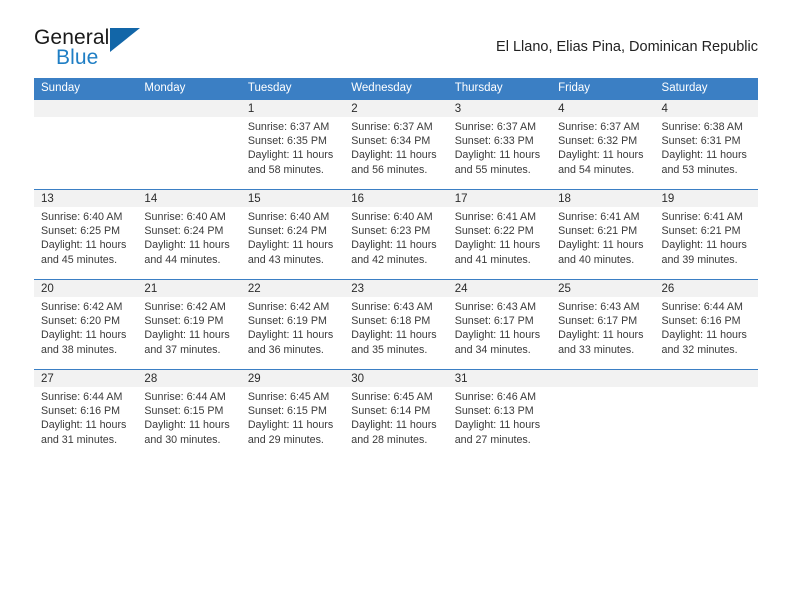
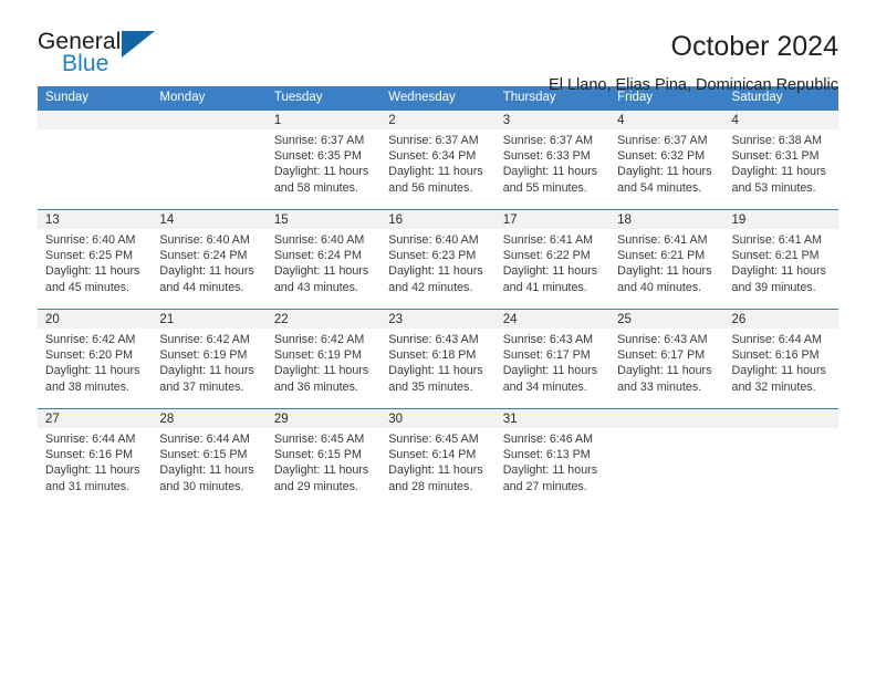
  General
  Blue
+ October 2024
  El Llano, Elias Pina, Dominican Republic
  Sunday	Monday	Tuesday	Wednesday	Thursday	Friday	Saturday
  		1Sunrise: 6:37 AMSunset: 6:35 PMDaylight: 11 hoursand 58 minutes.	2Sunrise: 6:37 AMSunset: 6:34 PMDaylight: 11 hoursand 56 minutes.	3Sunrise: 6:37 AMSunset: 6:33 PMDaylight: 11 hoursand 55 minutes.	4Sunrise: 6:37 AMSunset: 6:32 PMDaylight: 11 hoursand 54 minutes.	4Sunrise: 6:38 AMSunset: 6:31 PMDaylight: 11 hoursand 53 minutes.
  13Sunrise: 6:40 AMSunset: 6:25 PMDaylight: 11 hoursand 45 minutes.	14Sunrise: 6:40 AMSunset: 6:24 PMDaylight: 11 hoursand 44 minutes.	15Sunrise: 6:40 AMSunset: 6:24 PMDaylight: 11 hoursand 43 minutes.	16Sunrise: 6:40 AMSunset: 6:23 PMDaylight: 11 hoursand 42 minutes.	17Sunrise: 6:41 AMSunset: 6:22 PMDaylight: 11 hoursand 41 minutes.	18Sunrise: 6:41 AMSunset: 6:21 PMDaylight: 11 hoursand 40 minutes.	19Sunrise: 6:41 AMSunset: 6:21 PMDaylight: 11 hoursand 39 minutes.
  20Sunrise: 6:42 AMSunset: 6:20 PMDaylight: 11 hoursand 38 minutes.	21Sunrise: 6:42 AMSunset: 6:19 PMDaylight: 11 hoursand 37 minutes.	22Sunrise: 6:42 AMSunset: 6:19 PMDaylight: 11 hoursand 36 minutes.	23Sunrise: 6:43 AMSunset: 6:18 PMDaylight: 11 hoursand 35 minutes.	24Sunrise: 6:43 AMSunset: 6:17 PMDaylight: 11 hoursand 34 minutes.	25Sunrise: 6:43 AMSunset: 6:17 PMDaylight: 11 hoursand 33 minutes.	26Sunrise: 6:44 AMSunset: 6:16 PMDaylight: 11 hoursand 32 minutes.
  27Sunrise: 6:44 AMSunset: 6:16 PMDaylight: 11 hoursand 31 minutes.	28Sunrise: 6:44 AMSunset: 6:15 PMDaylight: 11 hoursand 30 minutes.	29Sunrise: 6:45 AMSunset: 6:15 PMDaylight: 11 hoursand 29 minutes.	30Sunrise: 6:45 AMSunset: 6:14 PMDaylight: 11 hoursand 28 minutes.	31Sunrise: 6:46 AMSunset: 6:13 PMDaylight: 11 hoursand 27 minutes.
